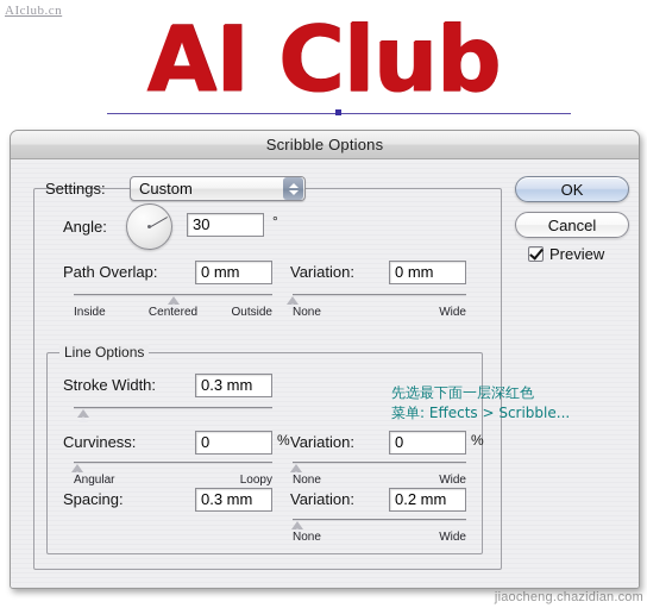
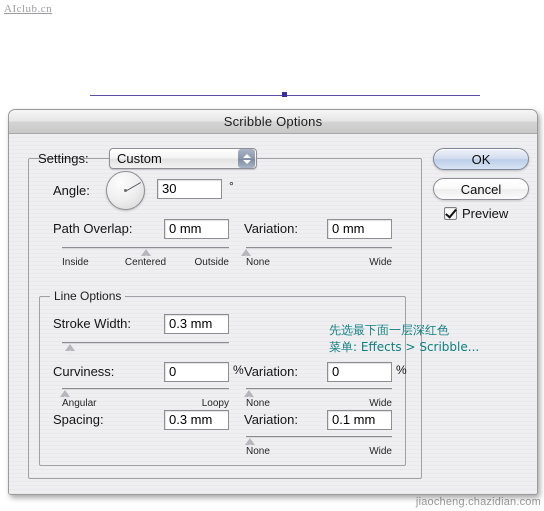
  AIclub.cn
- AI Club
  jiaocheng.chazidian.com
  Scribble Options
  Settings:
  Custom
  Angle:
  30
  °
  Path Overlap:
  0 mm
  Inside
  Centered
  Outside
  Variation:
  0 mm
  None
  Wide
  Line Options
  Stroke Width:
  0.3 mm
  Curviness:
  0
  %
  Angular
  Loopy
  Variation:
  0
  %
  None
  Wide
  Spacing:
  0.3 mm
  Variation:
- 0.2 mm
+ 0.1 mm
  None
  Wide
  OK
  Cancel
  Preview
  先选最下面一层深红色
  菜单: Effects > Scribble...
